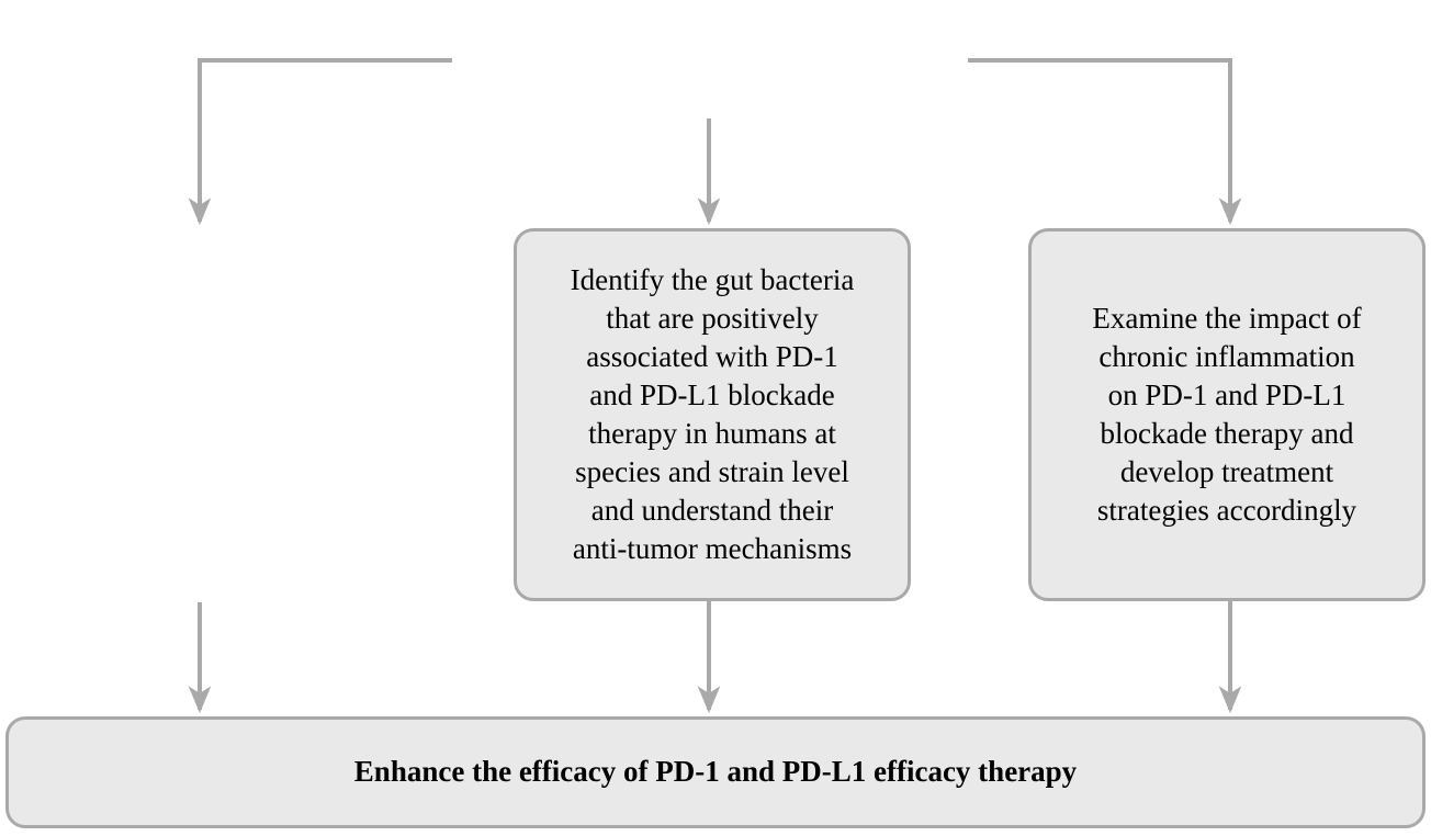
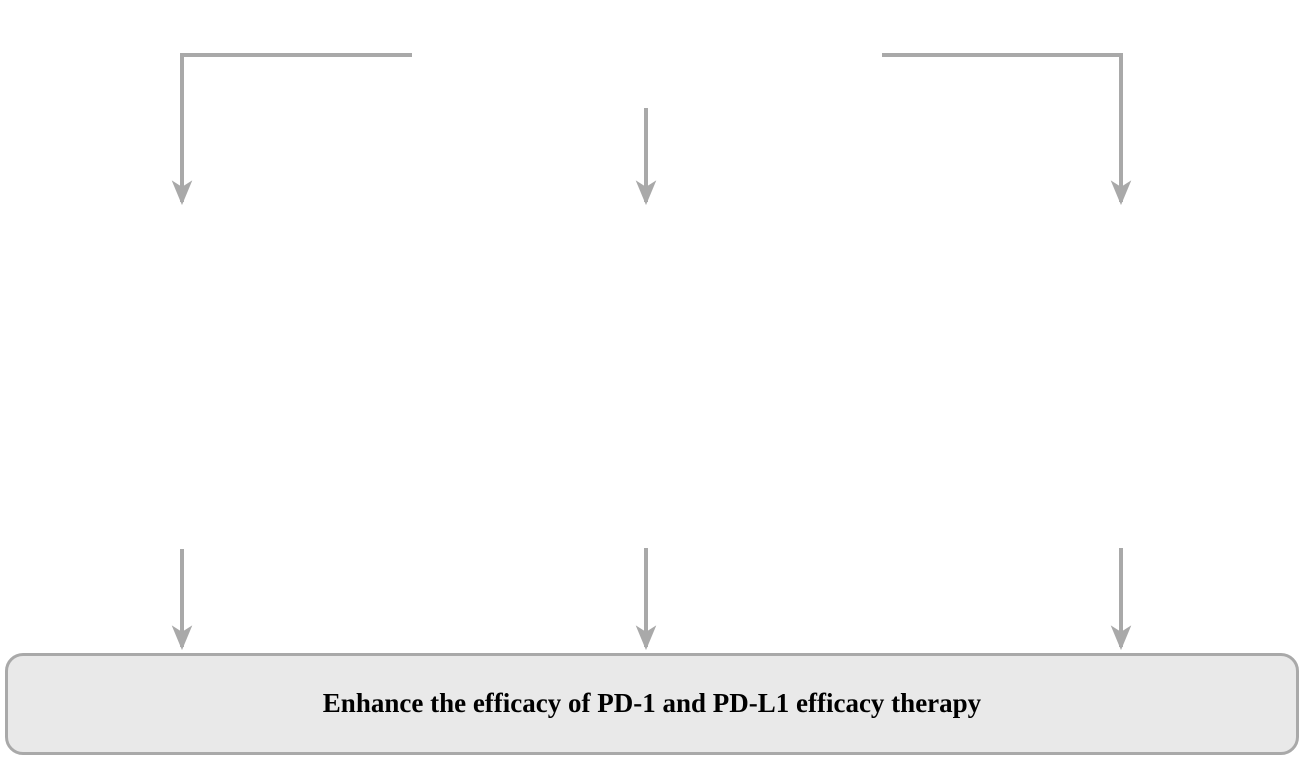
- Identify the gut bacteria
- that are positively
- associated with PD-1
- and PD-L1 blockade
- therapy in humans at
- species and strain level
- and understand their
- anti-tumor mechanisms
- Examine the impact of
- chronic inflammation
- on PD-1 and PD-L1
- blockade therapy and
- develop treatment
- strategies accordingly
  Enhance the efficacy of PD-1 and PD-L1 efficacy therapy
